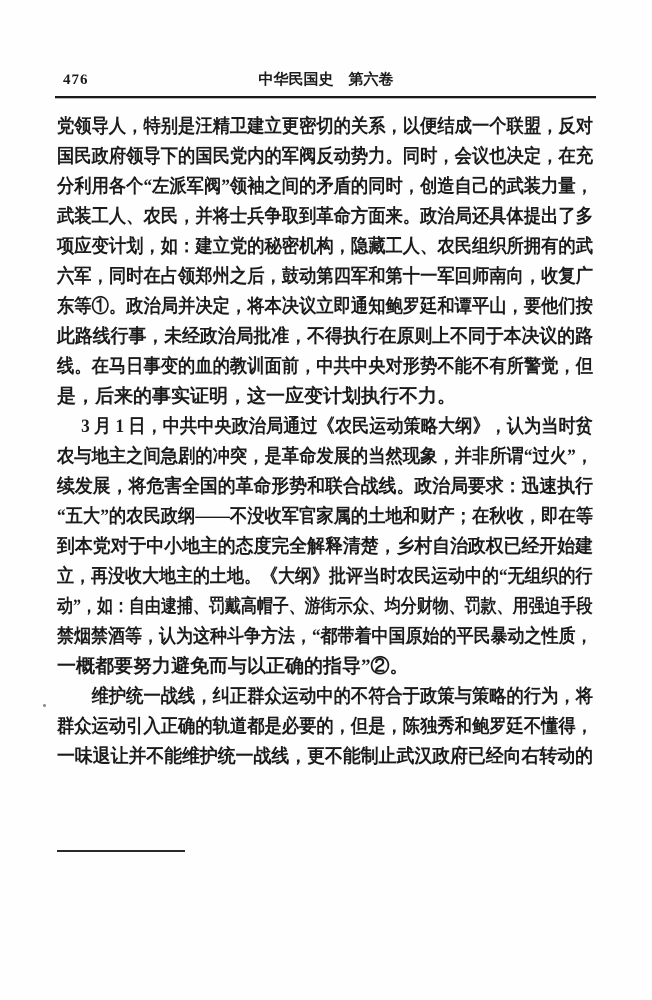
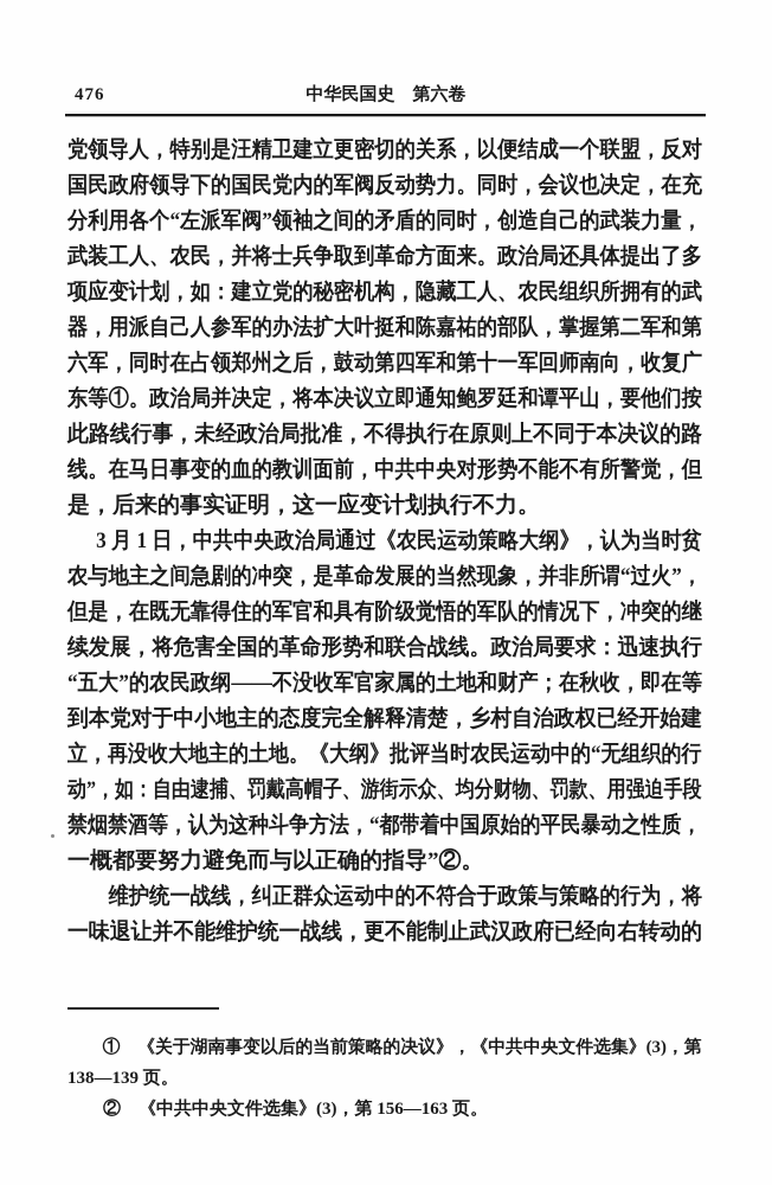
  476
  中华民国史 第六卷
  党领导人，特别是汪精卫建立更密切的关系，以便结成一个联盟，反对
  国民政府领导下的国民党内的军阀反动势力。同时，会议也决定，在充
  分利用各个“左派军阀”领袖之间的矛盾的同时，创造自己的武装力量，
  武装工人、农民，并将士兵争取到革命方面来。政治局还具体提出了多
  项应变计划，如：建立党的秘密机构，隐藏工人、农民组织所拥有的武
+ 器，用派自己人参军的办法扩大叶挺和陈嘉祐的部队，掌握第二军和第
  六军，同时在占领郑州之后，鼓动第四军和第十一军回师南向，收复广
  东等①。政治局并决定，将本决议立即通知鲍罗廷和谭平山，要他们按
  此路线行事，未经政治局批准，不得执行在原则上不同于本决议的路
  线。在马日事变的血的教训面前，中共中央对形势不能不有所警觉，但
  是，后来的事实证明，这一应变计划执行不力。
  3 月 1 日，中共中央政治局通过《农民运动策略大纲》，认为当时贫
  农与地主之间急剧的冲突，是革命发展的当然现象，并非所谓“过火”，
+ 但是，在既无靠得住的军官和具有阶级觉悟的军队的情况下，冲突的继
  续发展，将危害全国的革命形势和联合战线。政治局要求：迅速执行
  “五大”的农民政纲——不没收军官家属的土地和财产；在秋收，即在等
  到本党对于中小地主的态度完全解释清楚，乡村自治政权已经开始建
  立，再没收大地主的土地。《大纲》批评当时农民运动中的“无组织的行
  动”，如：自由逮捕、罚戴高帽子、游街示众、均分财物、罚款、用强迫手段
  禁烟禁酒等，认为这种斗争方法，“都带着中国原始的平民暴动之性质，
  一概都要努力避免而与以正确的指导”②。
  维护统一战线，纠正群众运动中的不符合于政策与策略的行为，将
- 群众运动引入正确的轨道都是必要的，但是，陈独秀和鲍罗廷不懂得，
  一味退让并不能维护统一战线，更不能制止武汉政府已经向右转动的
+ ① 《关于湖南事变以后的当前策略的决议》，《中共中央文件选集》(3)，第
+ 138—139 页。
+ ② 《中共中央文件选集》(3)，第 156—163 页。
